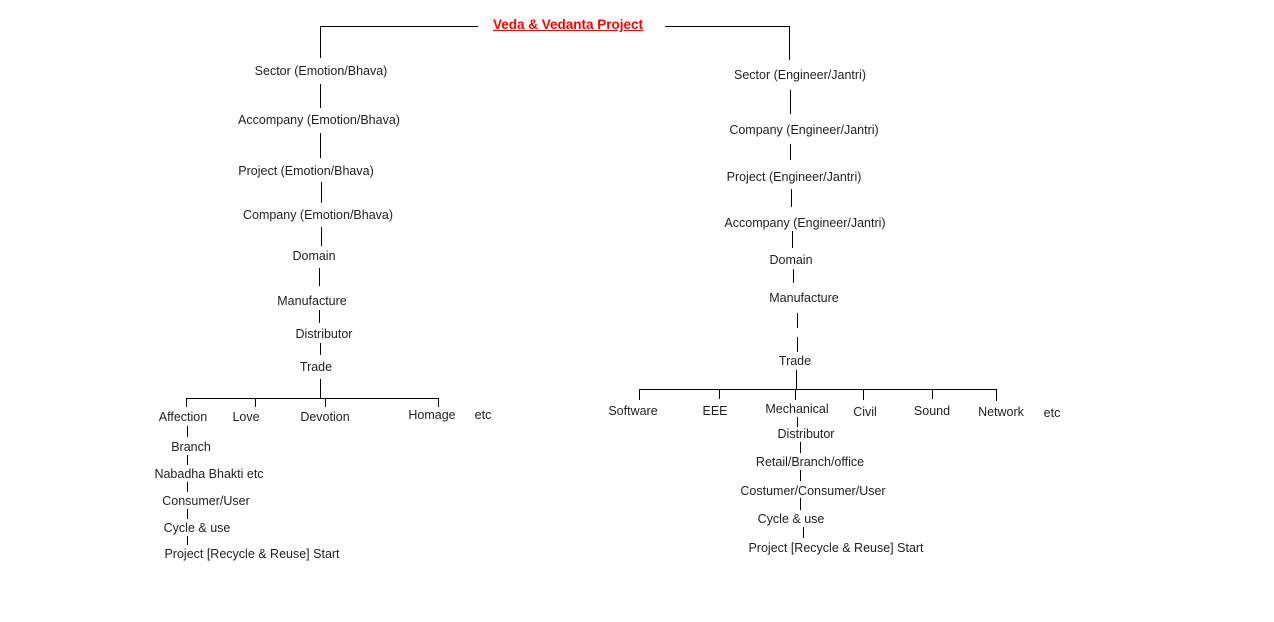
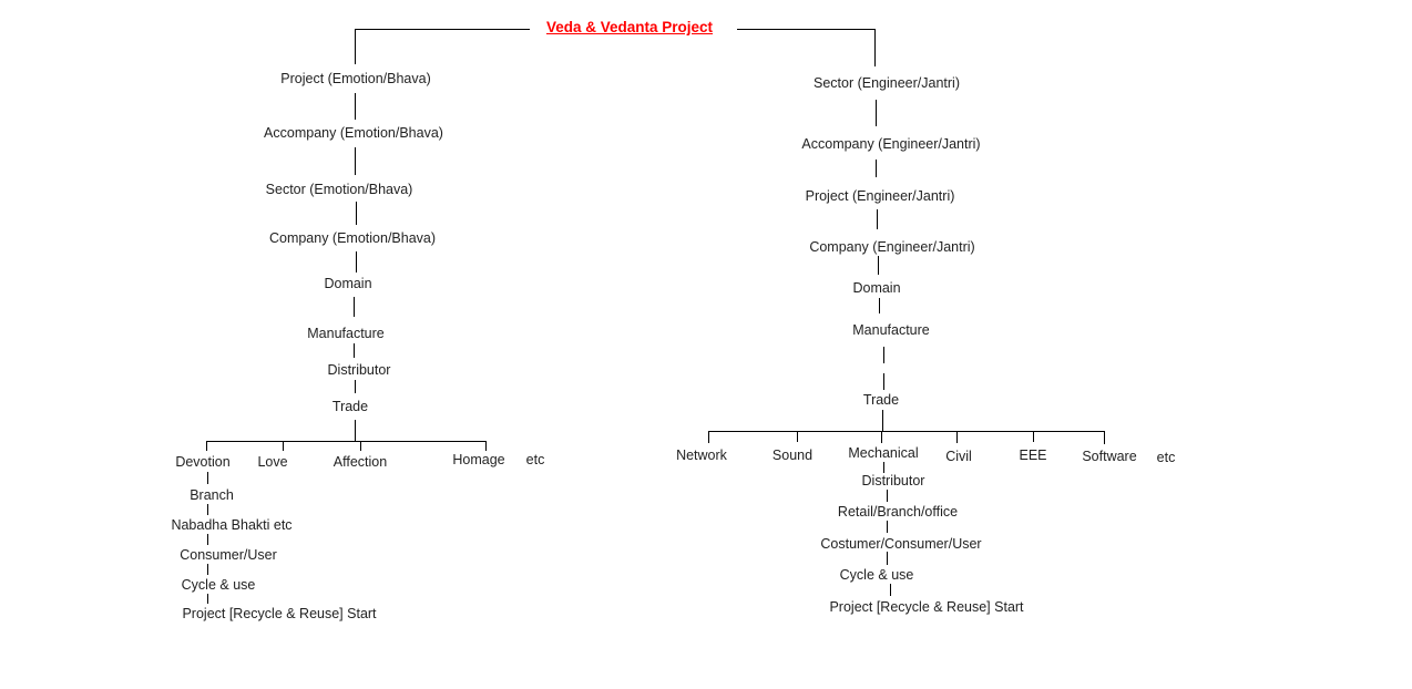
  Veda & Vedanta Project
- Sector (Emotion/Bhava)
+ Project (Emotion/Bhava)
  Accompany (Emotion/Bhava)
- Project (Emotion/Bhava)
+ Sector (Emotion/Bhava)
  Company (Emotion/Bhava)
  Domain
  Manufacture
  Distributor
  Trade
- Affection
+ Devotion
  Love
- Devotion
+ Affection
  Homage
  etc
  Branch
  Nabadha Bhakti etc
  Consumer/User
  Cycle & use
  Project [Recycle & Reuse] Start
  Sector (Engineer/Jantri)
- Company (Engineer/Jantri)
+ Accompany (Engineer/Jantri)
  Project (Engineer/Jantri)
- Accompany (Engineer/Jantri)
+ Company (Engineer/Jantri)
  Domain
  Manufacture
  Trade
- Software
+ Network
- EEE
+ Sound
  Mechanical
  Civil
- Sound
+ EEE
- Network
+ Software
  etc
  Distributor
  Retail/Branch/office
  Costumer/Consumer/User
  Cycle & use
  Project [Recycle & Reuse] Start
